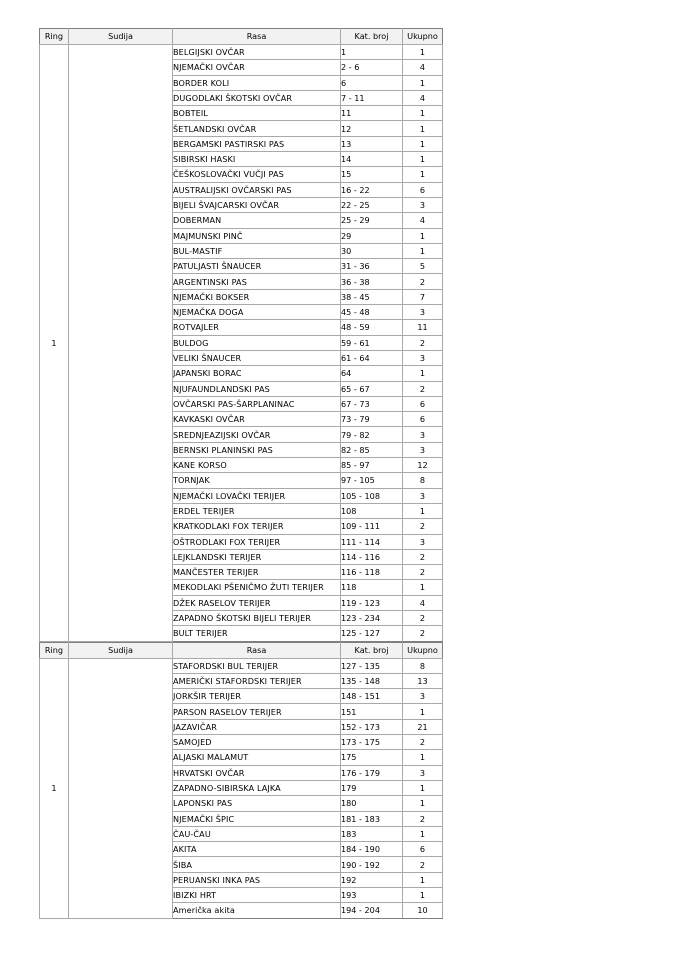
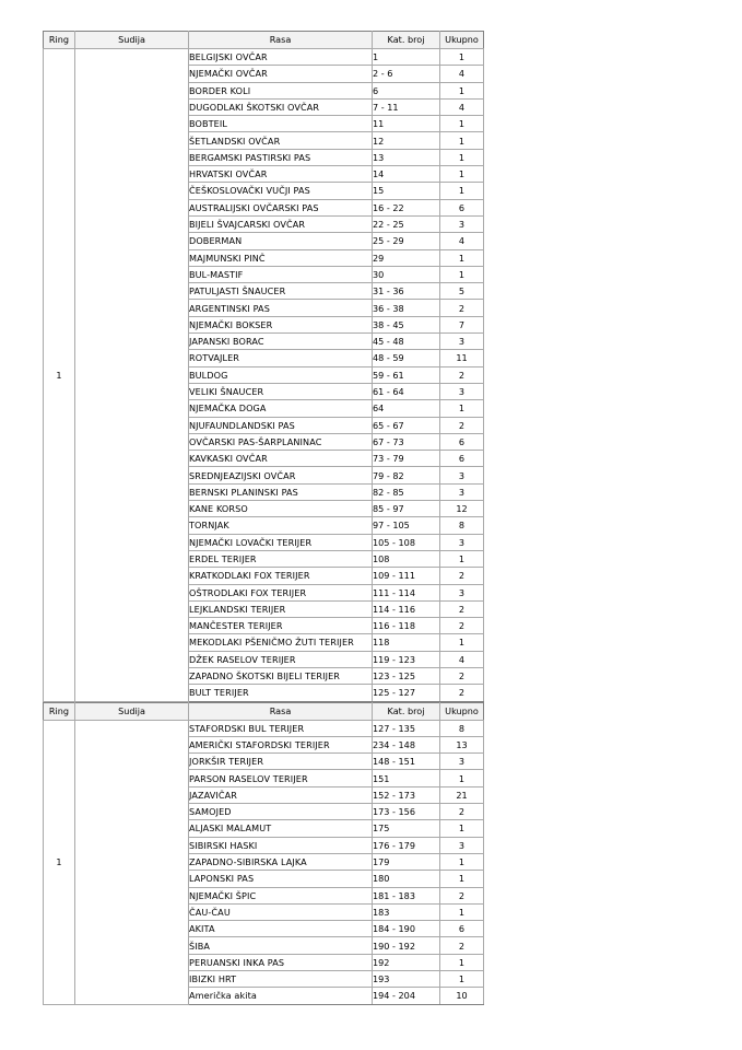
  Ring	Sudija	Rasa	Kat. broj	Ukupno
  1		BELGIJSKI OVČAR	1	1
  NJEMAČKI OVČAR	2 - 6	4
  BORDER KOLI	6	1
  DUGODLAKI ŠKOTSKI OVČAR	7 - 11	4
  BOBTEIL	11	1
  ŠETLANDSKI OVČAR	12	1
  BERGAMSKI PASTIRSKI PAS	13	1
- SIBIRSKI HASKI	14	1
+ HRVATSKI OVČAR	14	1
  ČEŠKOSLOVAČKI VUČJI PAS	15	1
  AUSTRALIJSKI OVČARSKI PAS	16 - 22	6
  BIJELI ŠVAJCARSKI OVČAR	22 - 25	3
  DOBERMAN	25 - 29	4
  MAJMUNSKI PINČ	29	1
  BUL-MASTIF	30	1
  PATULJASTI ŠNAUCER	31 - 36	5
  ARGENTINSKI PAS	36 - 38	2
  NJEMAČKI BOKSER	38 - 45	7
- NJEMAČKA DOGA	45 - 48	3
+ JAPANSKI BORAC	45 - 48	3
  ROTVAJLER	48 - 59	11
  BULDOG	59 - 61	2
  VELIKI ŠNAUCER	61 - 64	3
- JAPANSKI BORAC	64	1
+ NJEMAČKA DOGA	64	1
  NJUFAUNDLANDSKI PAS	65 - 67	2
  OVČARSKI PAS-ŠARPLANINAC	67 - 73	6
  KAVKASKI OVČAR	73 - 79	6
  SREDNJEAZIJSKI OVČAR	79 - 82	3
  BERNSKI PLANINSKI PAS	82 - 85	3
  KANE KORSO	85 - 97	12
  TORNJAK	97 - 105	8
  NJEMAČKI LOVAČKI TERIJER	105 - 108	3
  ERDEL TERIJER	108	1
  KRATKODLAKI FOX TERIJER	109 - 111	2
  OŠTRODLAKI FOX TERIJER	111 - 114	3
  LEJKLANDSKI TERIJER	114 - 116	2
  MANČESTER TERIJER	116 - 118	2
  MEKODLAKI PŠENIČMO ŽUTI TERIJER	118	1
  DŽEK RASELOV TERIJER	119 - 123	4
- ZAPADNO ŠKOTSKI BIJELI TERIJER	123 - 234	2
+ ZAPADNO ŠKOTSKI BIJELI TERIJER	123 - 125	2
  BULT TERIJER	125 - 127	2
  Ring	Sudija	Rasa	Kat. broj	Ukupno
  1		STAFORDSKI BUL TERIJER	127 - 135	8
- AMERIČKI STAFORDSKI TERIJER	135 - 148	13
+ AMERIČKI STAFORDSKI TERIJER	234 - 148	13
  JORKŠIR TERIJER	148 - 151	3
  PARSON RASELOV TERIJER	151	1
  JAZAVIČAR	152 - 173	21
- SAMOJED	173 - 175	2
+ SAMOJED	173 - 156	2
  ALJASKI MALAMUT	175	1
- HRVATSKI OVČAR	176 - 179	3
+ SIBIRSKI HASKI	176 - 179	3
  ZAPADNO-SIBIRSKA LAJKA	179	1
  LAPONSKI PAS	180	1
  NJEMAČKI ŠPIC	181 - 183	2
  ČAU-ČAU	183	1
  AKITA	184 - 190	6
  ŠIBA	190 - 192	2
  PERUANSKI INKA PAS	192	1
  IBIZKI HRT	193	1
  Američka akita	194 - 204	10
